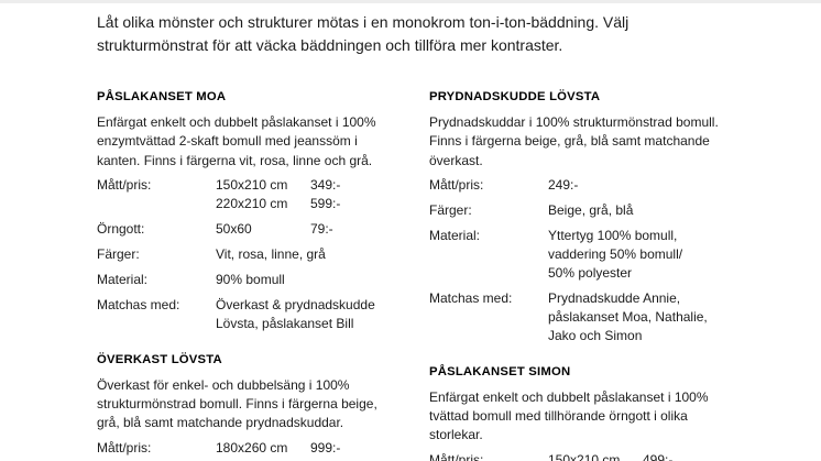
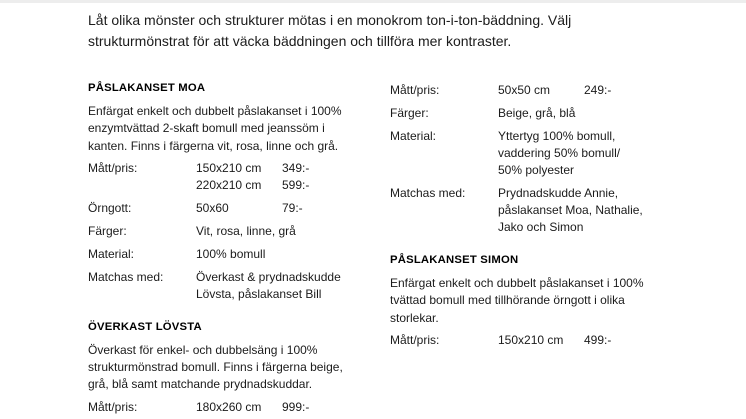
  Låt olika mönster och strukturer mötas i en monokrom ton-i-ton-bäddning. Välj
  strukturmönstrat för att väcka bäddningen och tillföra mer kontraster.
  PÅSLAKANSET MOA
  Enfärgat enkelt och dubbelt påslakanset i 100%
  enzymtvättad 2-skaft bomull med jeanssöm i
  kanten. Finns i färgerna vit, rosa, linne och grå.
  Mått/pris:
  150x210 cm
  220x210 cm
  349:-
  599:-
  Örngott:
  50x60
  79:-
  Färger:
  Vit, rosa, linne, grå
  Material:
- 90% bomull
+ 100% bomull
  Matchas med:
  Överkast & prydnadskudde
  Lövsta, påslakanset Bill
  ÖVERKAST LÖVSTA
  Överkast för enkel- och dubbelsäng i 100%
  strukturmönstrad bomull. Finns i färgerna beige,
  grå, blå samt matchande prydnadskuddar.
  Mått/pris:
  180x260 cm
  999:-
- PRYDNADSKUDDE LÖVSTA
- Prydnadskuddar i 100% strukturmönstrad bomull.
- Finns i färgerna beige, grå, blå samt matchande
- överkast.
  Mått/pris:
+ 50x50 cm
  249:-
  Färger:
  Beige, grå, blå
  Material:
  Yttertyg 100% bomull,
  vaddering 50% bomull/
  50% polyester
  Matchas med:
  Prydnadskudde Annie,
  påslakanset Moa, Nathalie,
  Jako och Simon
  PÅSLAKANSET SIMON
  Enfärgat enkelt och dubbelt påslakanset i 100%
  tvättad bomull med tillhörande örngott i olika
  storlekar.
  Mått/pris:
  150x210 cm
  499:-
